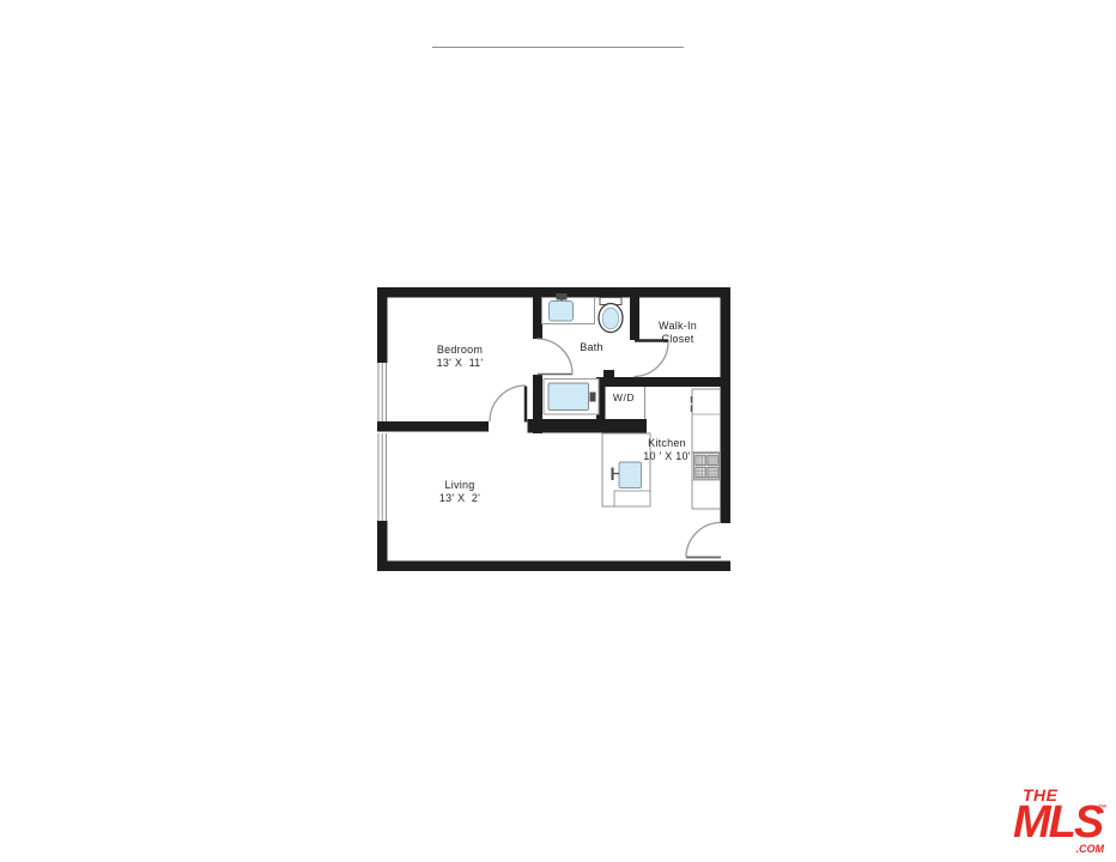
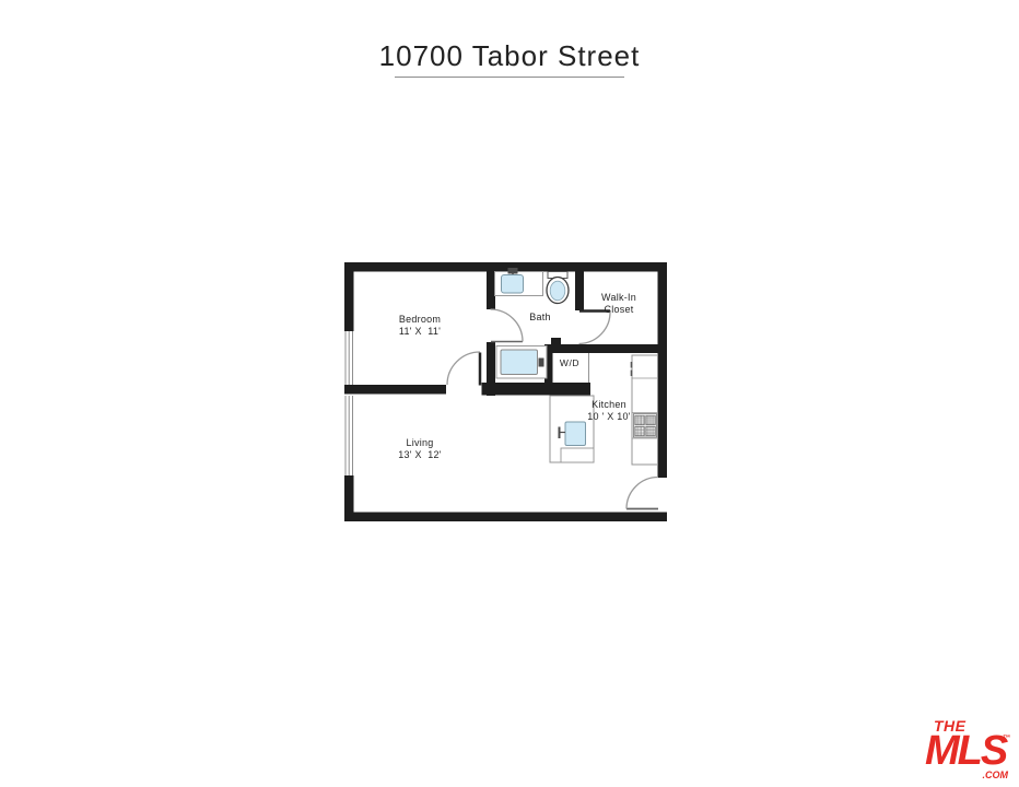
+ 10700 Tabor Street
  Bedroom
- 13' X 11'
+ 11' X 11'
  Bath
  Walk-In
  Closet
  W/D
  Kitchen
  10 ' X 10'
  Living
- 13' X 2'
+ 13' X 12'
  THE
  MLS
  .COM
